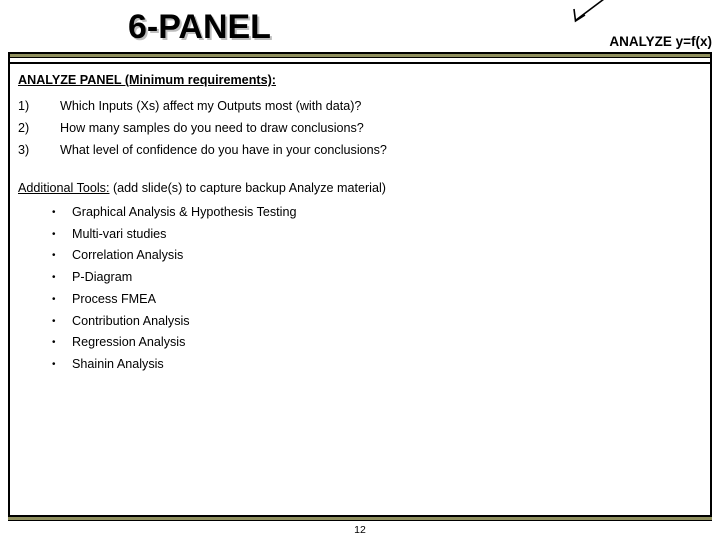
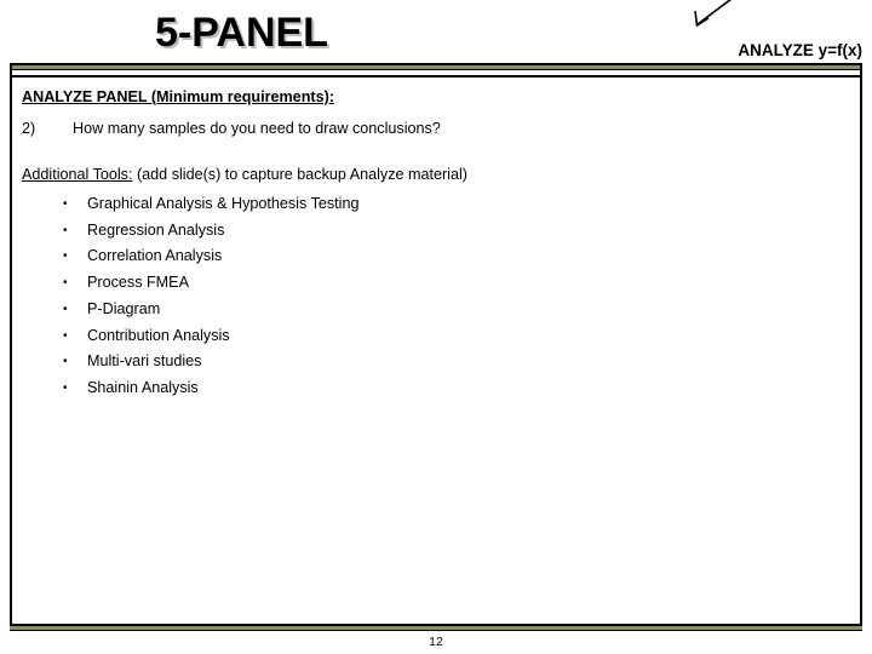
- 6-PANEL
+ 5-PANEL
  ANALYZE y=f(x)
  ANALYZE PANEL (Minimum requirements):
- 1)
- Which Inputs (Xs) affect my Outputs most (with data)?
  2)
  How many samples do you need to draw conclusions?
- 3)
- What level of confidence do you have in your conclusions?
  Additional Tools: (add slide(s) to capture backup Analyze material)
  •
  Graphical Analysis & Hypothesis Testing
  •
- Multi-vari studies
+ Regression Analysis
  •
  Correlation Analysis
  •
- P-Diagram
+ Process FMEA
  •
- Process FMEA
+ P-Diagram
  •
  Contribution Analysis
  •
- Regression Analysis
+ Multi-vari studies
  •
  Shainin Analysis
  12
